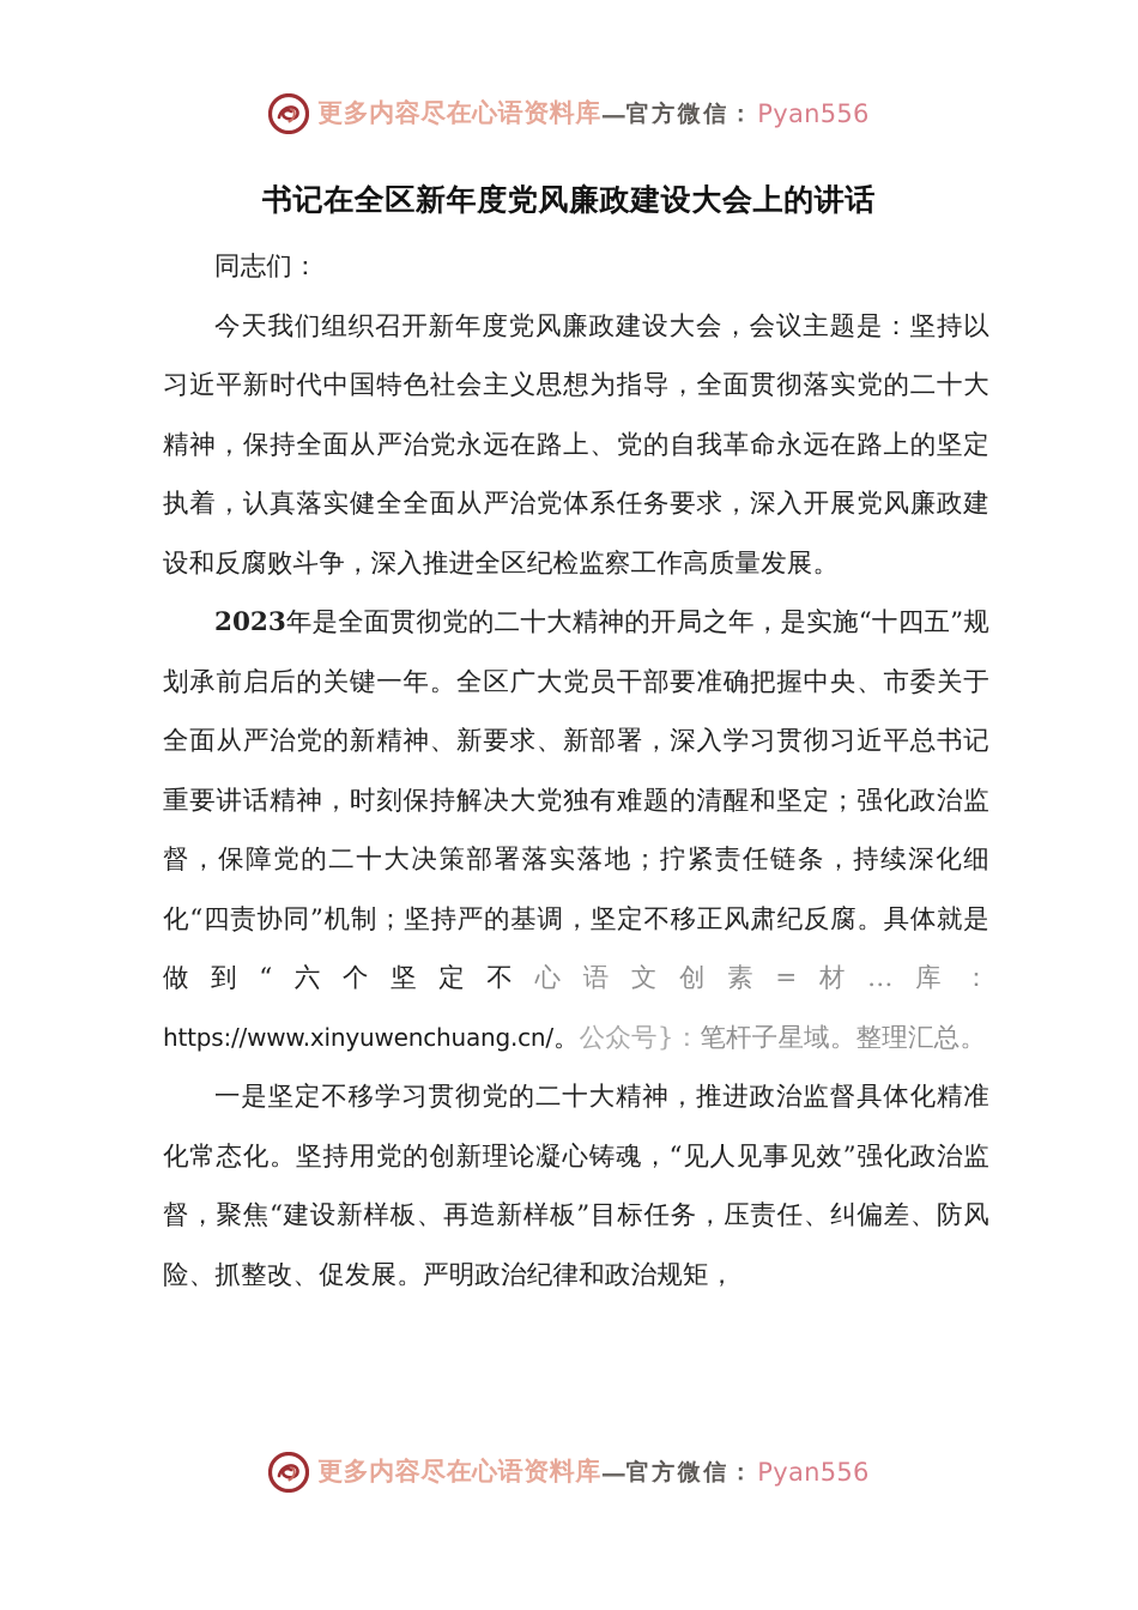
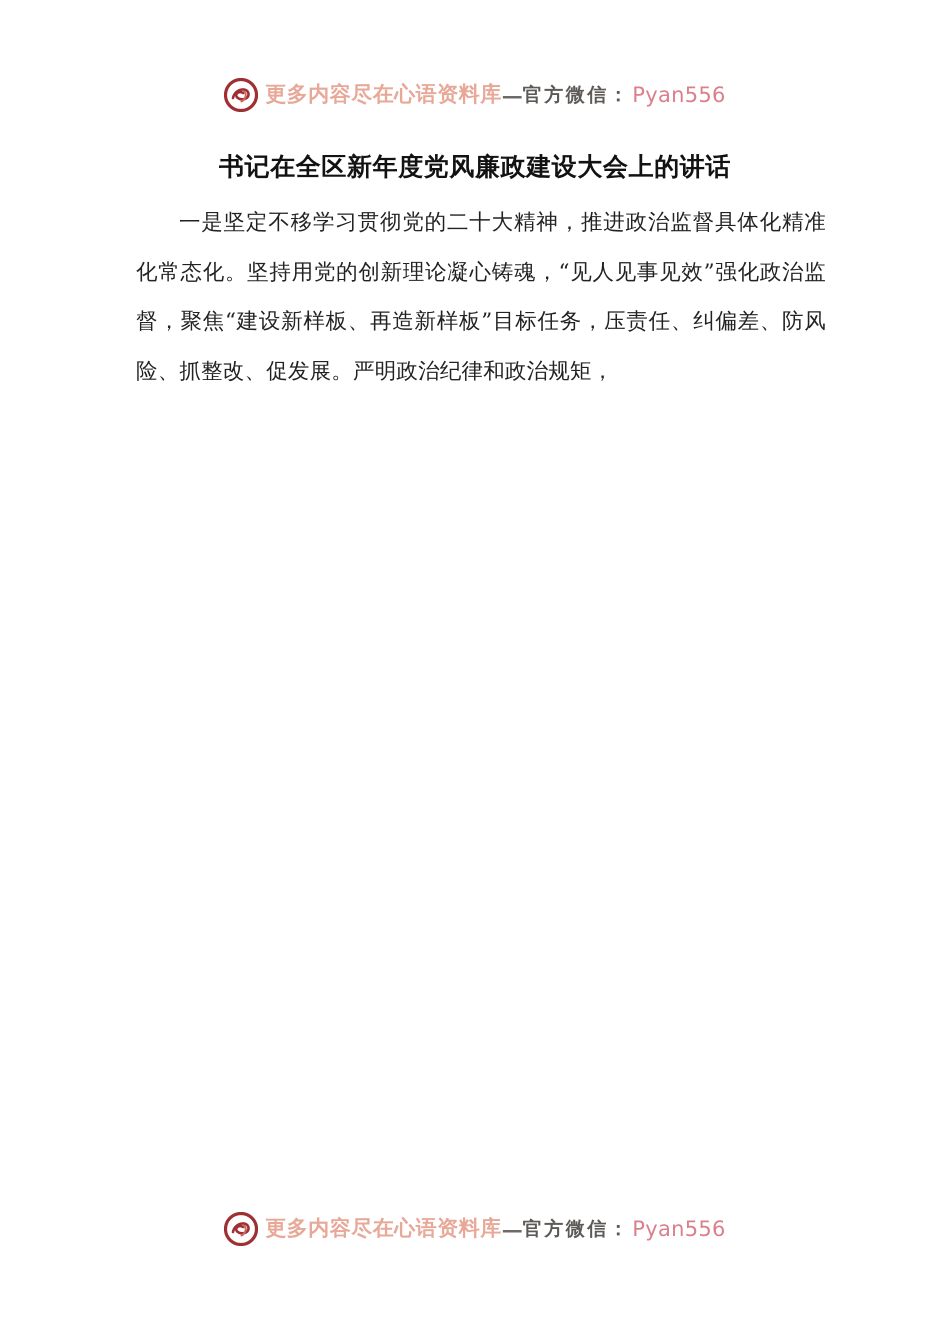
  更多内容尽在心语资料库
  —
  官方微信：
  Pyan556
  书记在全区新年度党风廉政建设大会上的讲话
- 同志们：
- 今天我们组织召开新年度党风廉政建设大会，会议主题是：坚持以习近平新时代中国特色社会主义思想为指导，全面贯彻落实党的二十大精神，保持全面从严治党永远在路上、党的自我革命永远在路上的坚定执着，认真落实健全全面从严治党体系任务要求，深入开展党风廉政建设和反腐败斗争，深入推进全区纪检监察工作高质量发展。
- 2023年是全面贯彻党的二十大精神的开局之年，是实施“十四五”规划承前启后的关键一年。全区广大党员干部要准确把握中央、市委关于全面从严治党的新精神、新要求、新部署，深入学习贯彻习近平总书记重要讲话精神，时刻保持解决大党独有难题的清醒和坚定；强化政治监督，保障党的二十大决策部署落实落地；拧紧责任链条，持续深化细化“四责协同”机制；坚持严的基调，坚定不移正风肃纪反腐。具体就是做到“六个坚定不心语文创素=材…库：https://www.xinyuwenchuang.cn/。公众号}：笔杆子星域。整理汇总。
  一是坚定不移学习贯彻党的二十大精神，推进政治监督具体化精准化常态化。坚持用党的创新理论凝心铸魂，“见人见事见效”强化政治监督，聚焦“建设新样板、再造新样板”目标任务，压责任、纠偏差、防风险、抓整改、促发展。严明政治纪律和政治规矩，
  更多内容尽在心语资料库
  —
  官方微信：
  Pyan556
